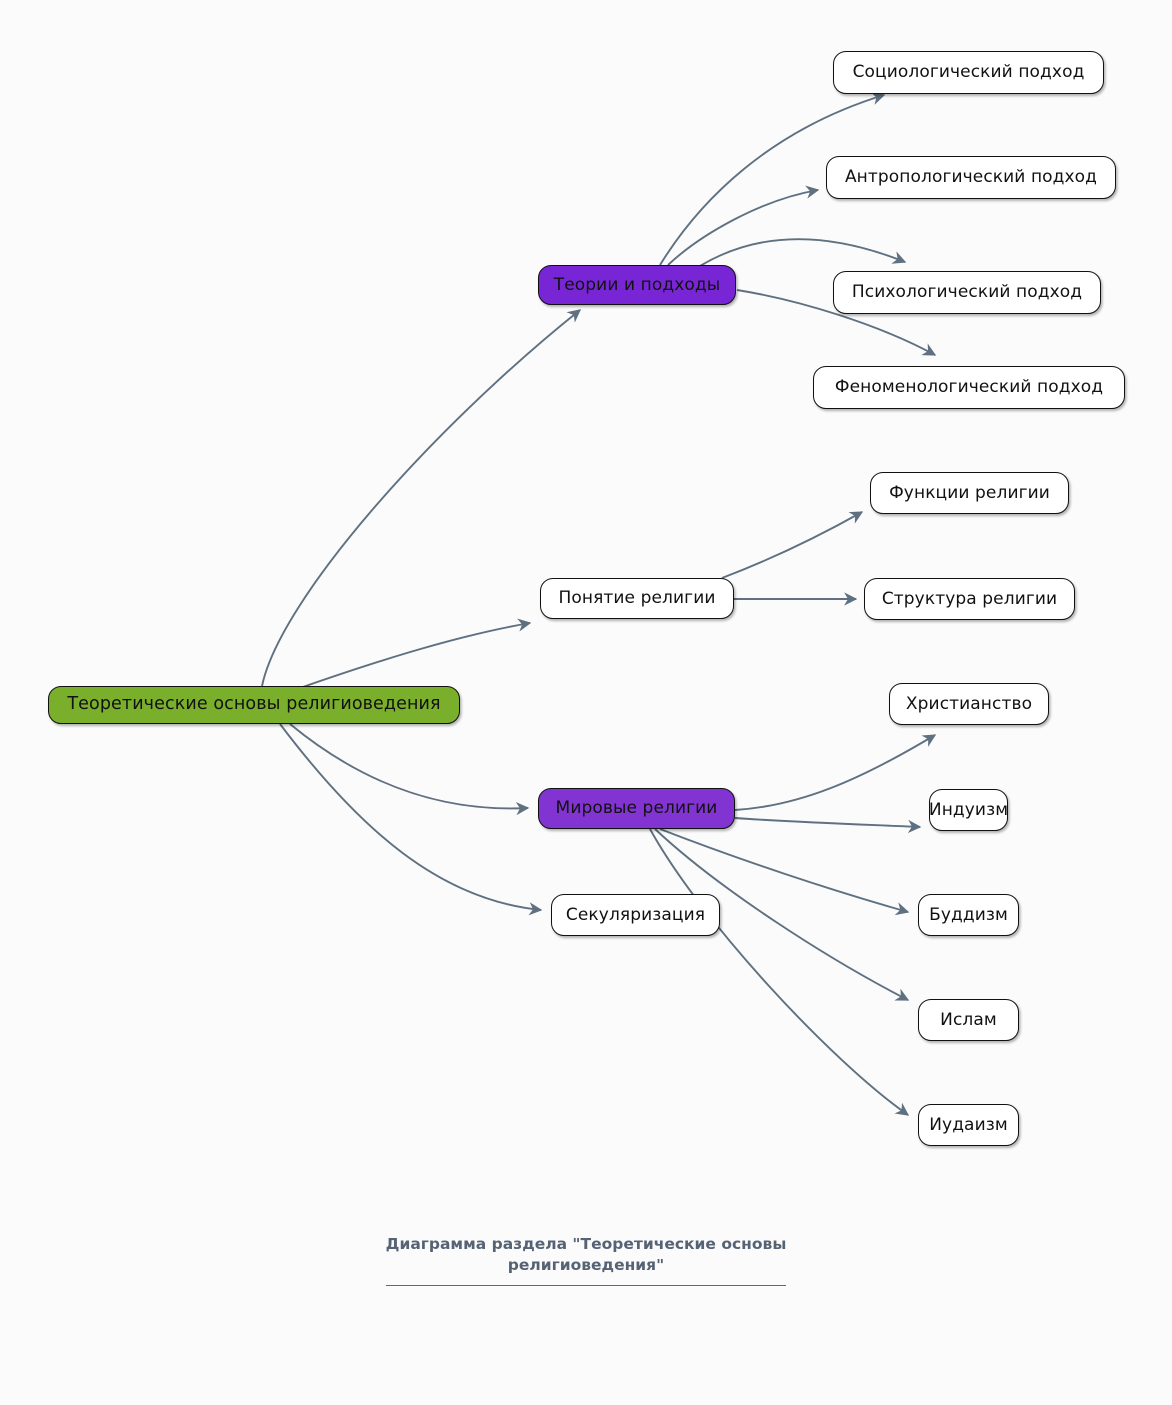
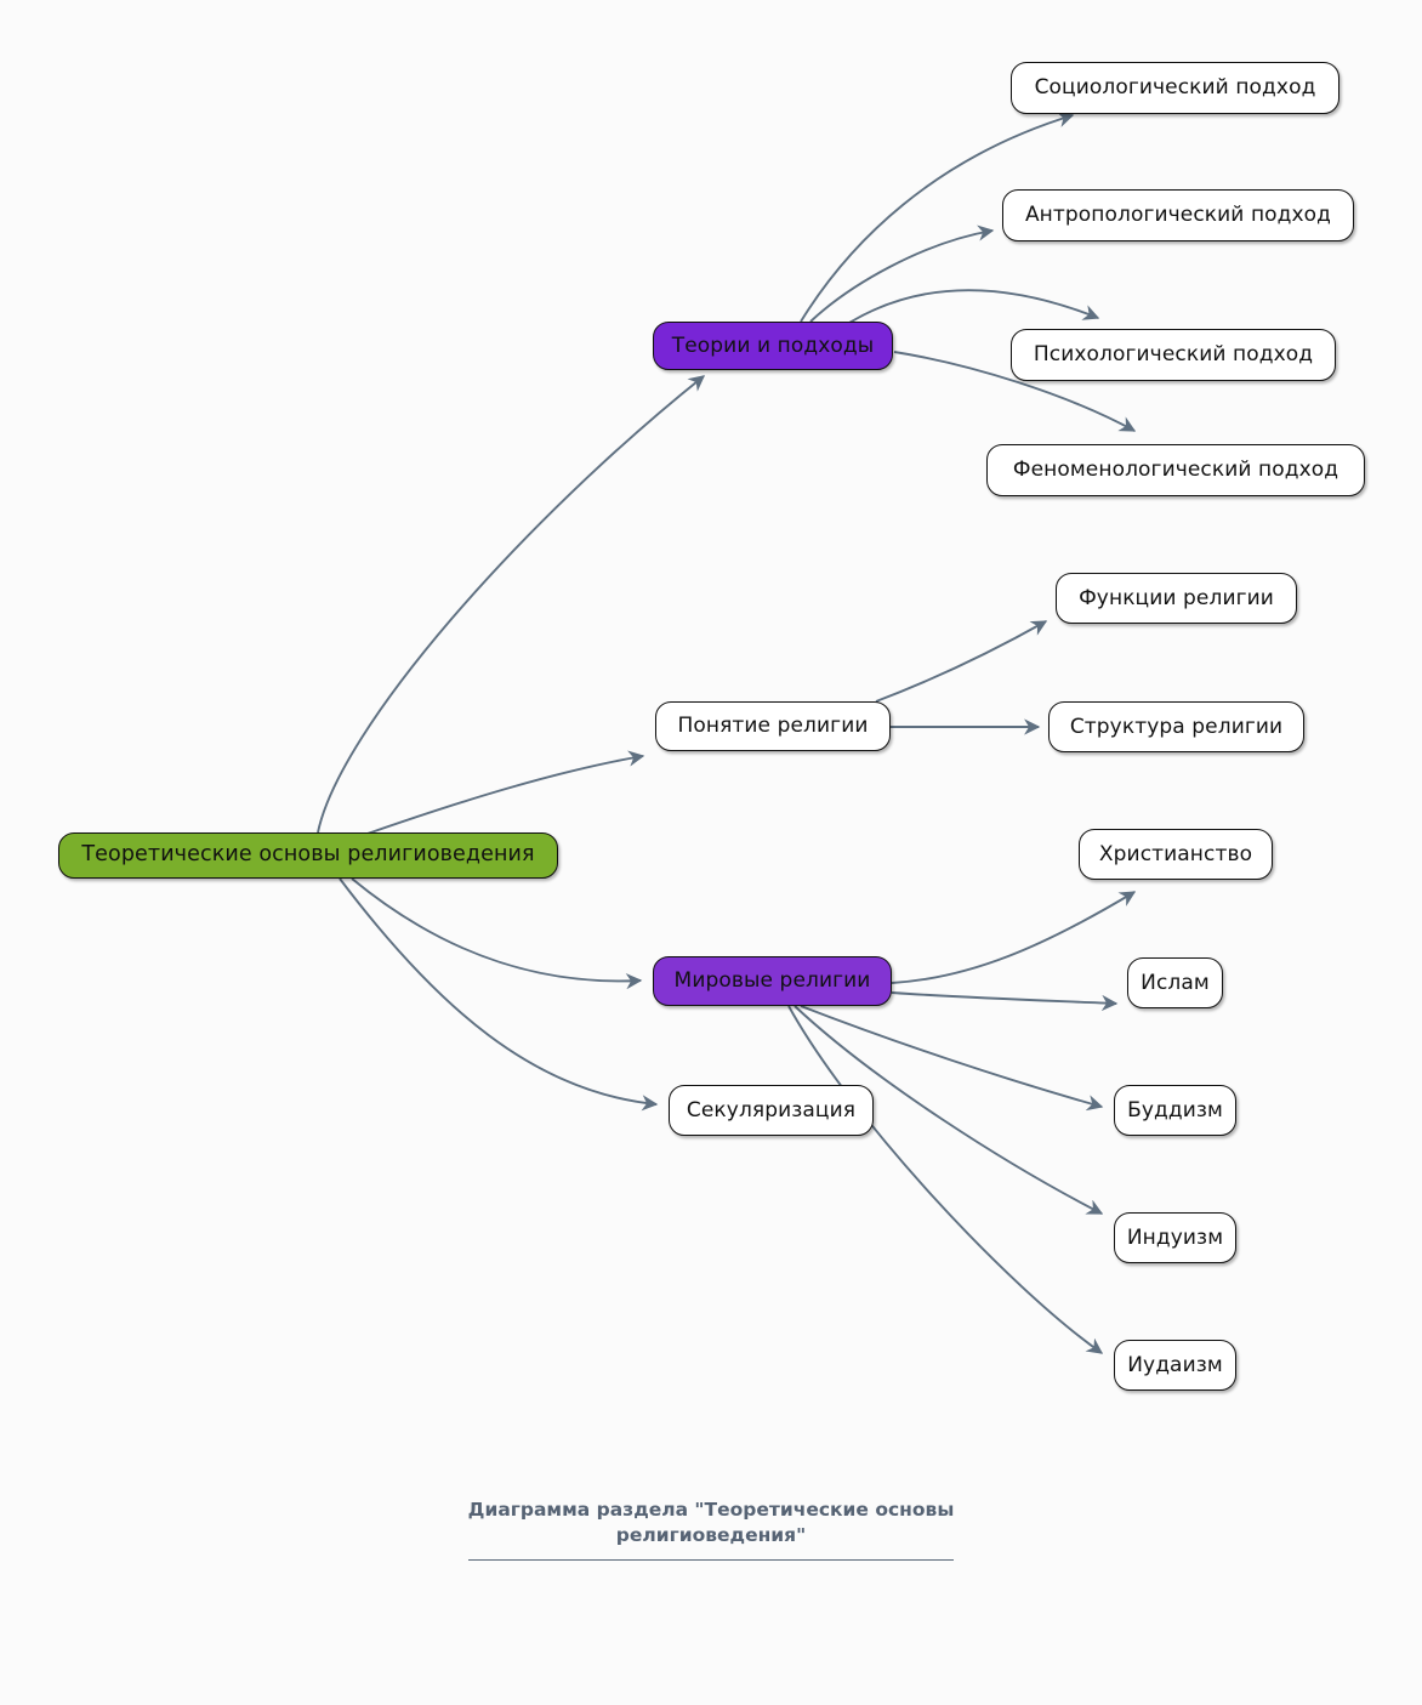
  Теоретические основы религиоведения
  Теории и подходы
  Социологический подход
  Антропологический подход
  Психологический подход
  Феноменологический подход
  Понятие религии
  Функции религии
  Структура религии
  Мировые религии
  Христианство
- Индуизм
+ Ислам
  Буддизм
- Ислам
+ Индуизм
  Иудаизм
  Секуляризация
  Диаграмма раздела "Теоретические основы
  религиоведения"
